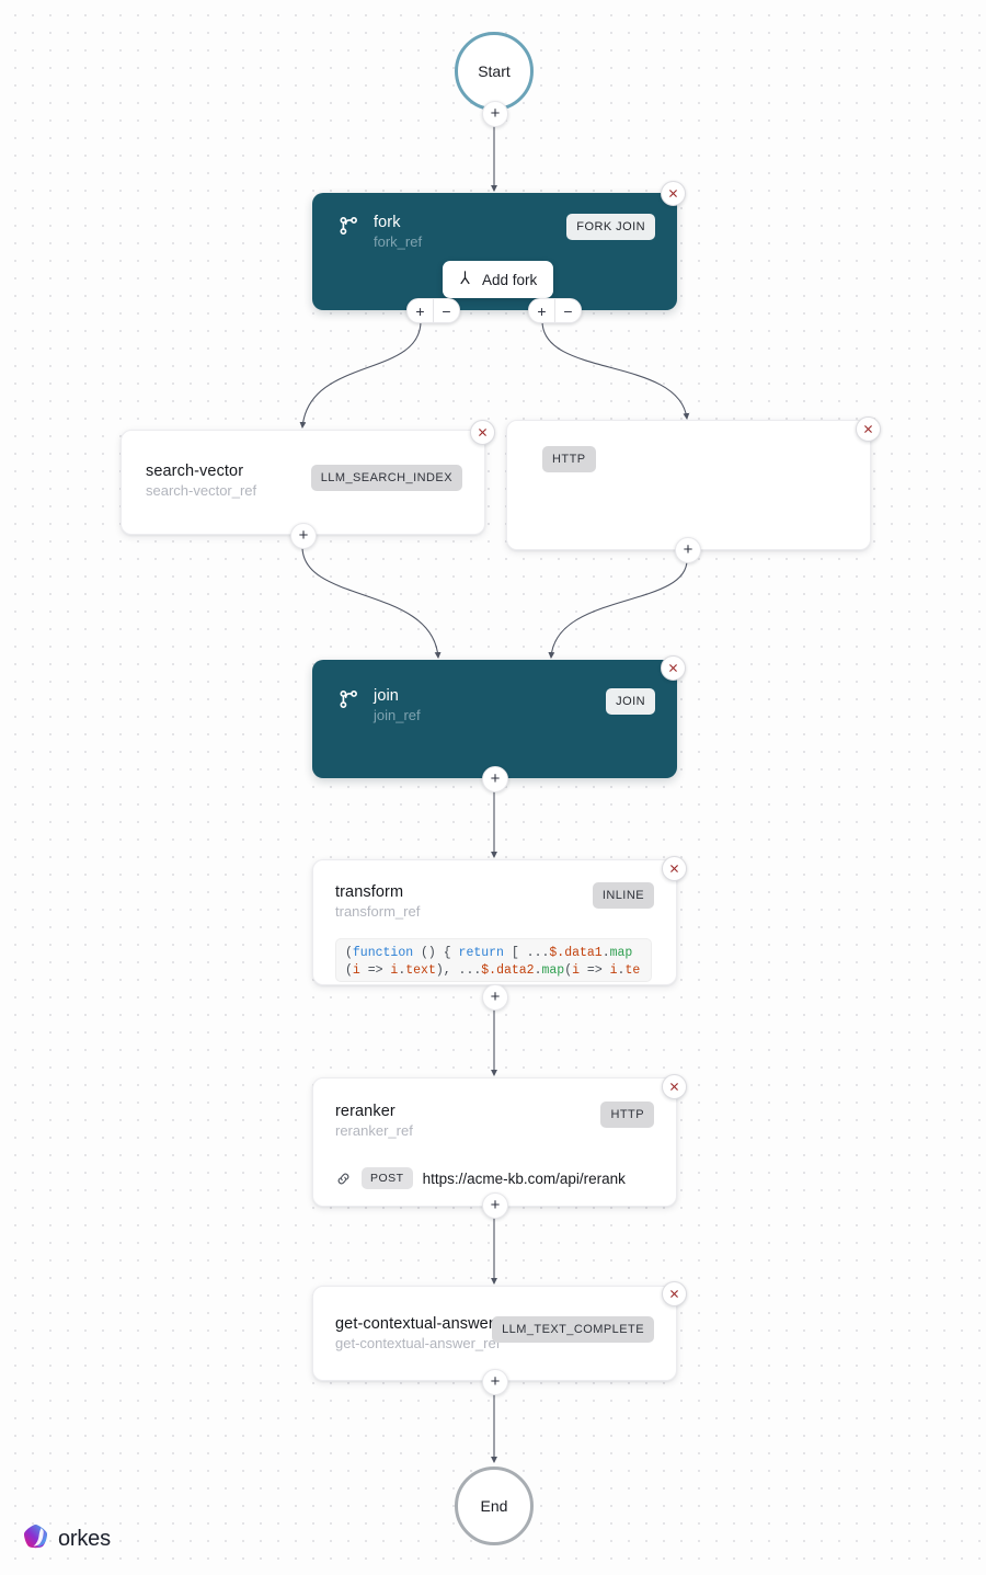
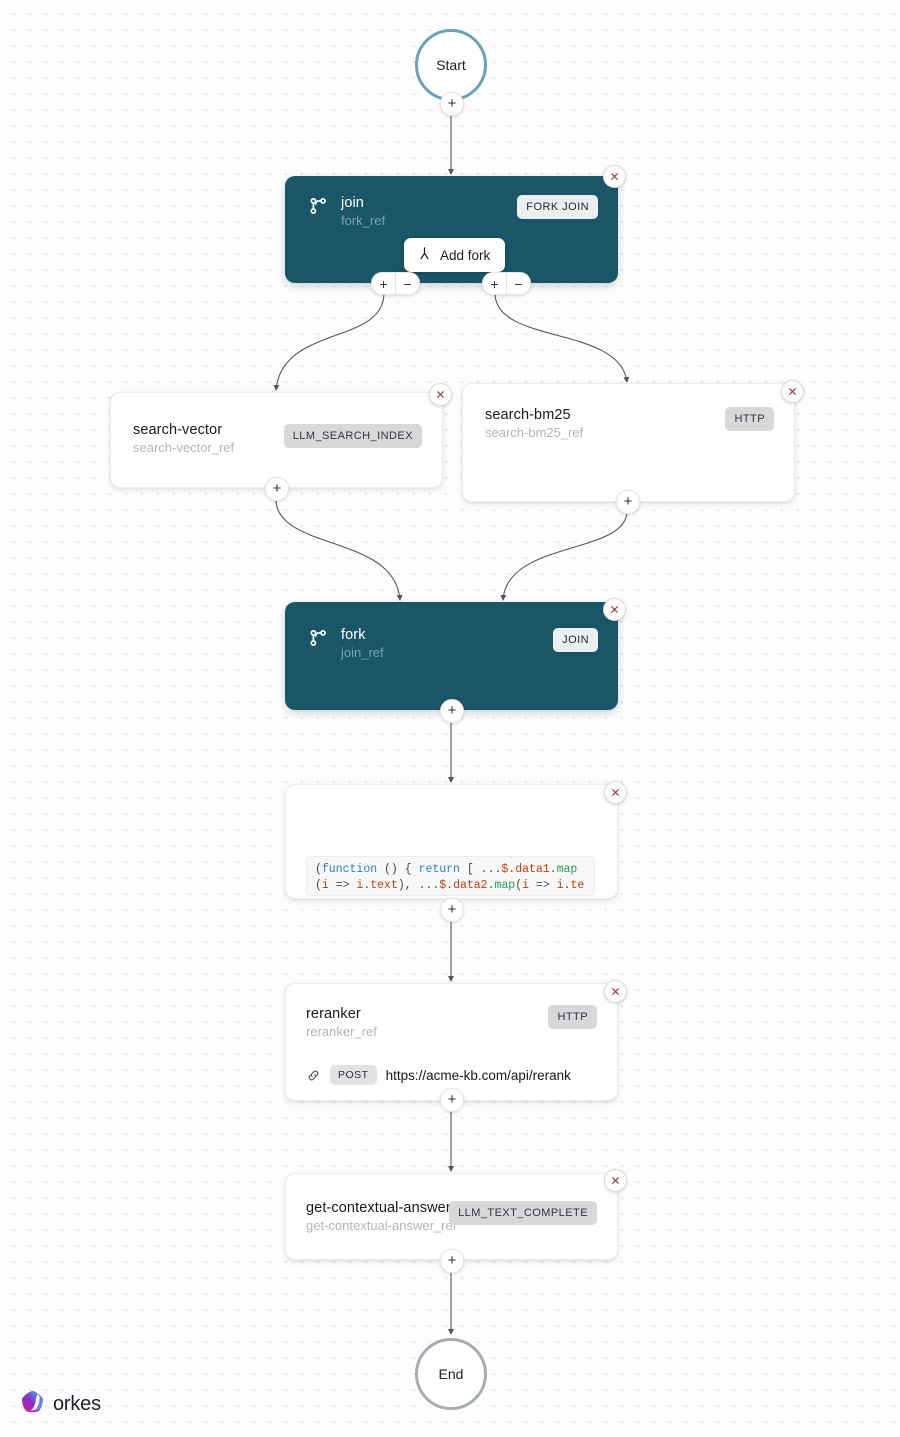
  Start
  +
- fork
+ join
  fork_ref
  FORK JOIN
  Add fork
  +
  −
  +
  −
  search-vector
  search-vector_ref
  LLM_SEARCH_INDEX
  +
+ search-bm25
+ search-bm25_ref
  HTTP
  +
- join
+ fork
  join_ref
  JOIN
  +
- transform
- transform_ref
- INLINE
  (function () { return [ ...$.data1.map(i => i.text), ...$.data2.map(i => i.te
  +
  reranker
  reranker_ref
  HTTP
  POST
  https://acme-kb.com/api/rerank
  +
  get-contextual-answe
  get-contextual-answer_ref
  LLM_TEXT_COMPLETE
  +
  End
  orkes
